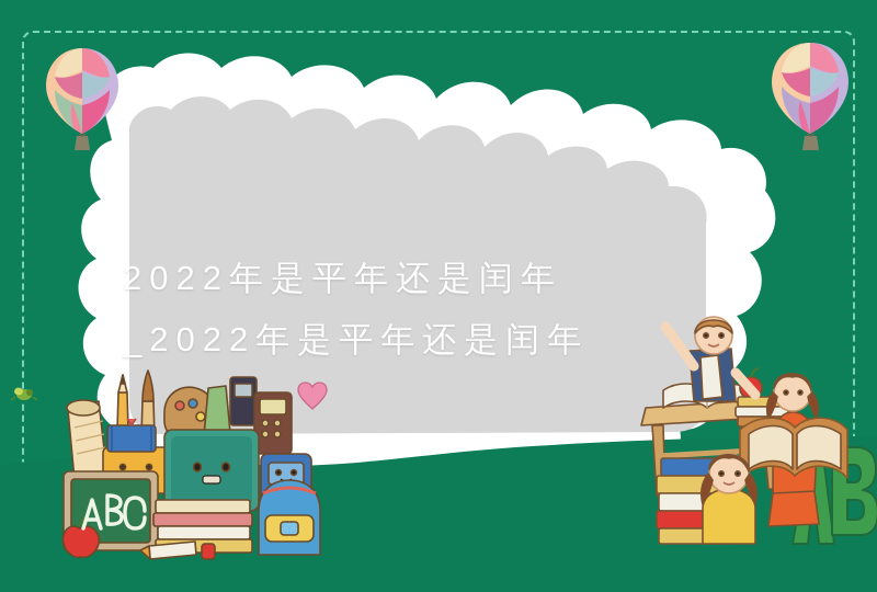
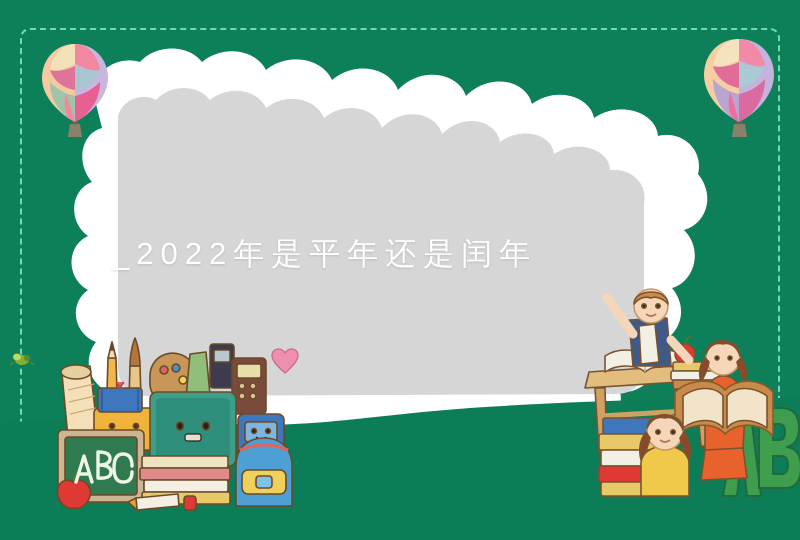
- 2022年是平年还是闰年
  _2022年是平年还是闰年
